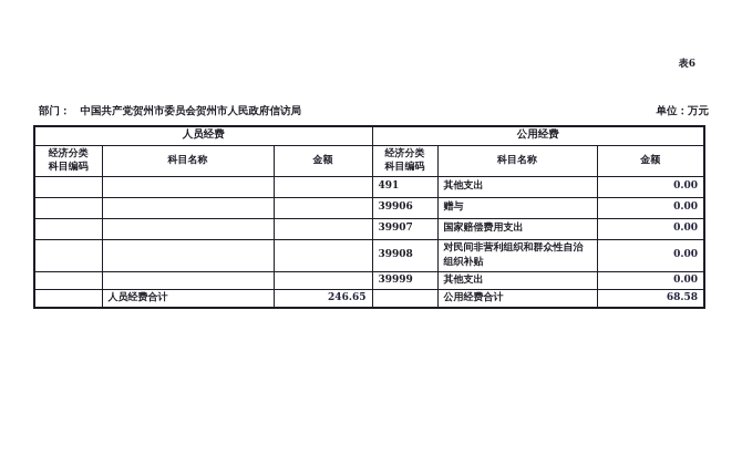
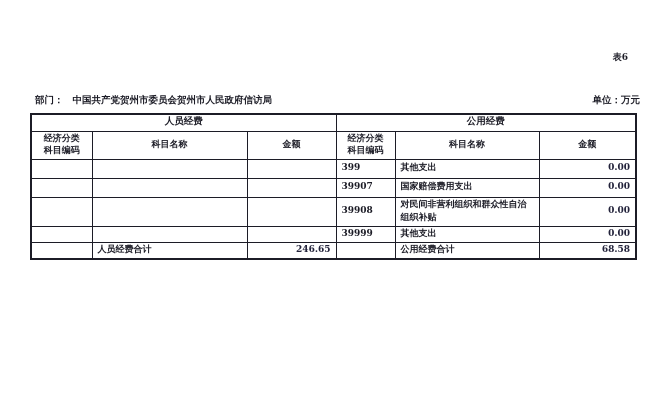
  表6
  部门： 中国共产党贺州市委员会贺州市人民政府信访局
  单位：万元
  人员经费	公用经费
  经济分类 科目编码	科目名称	金额	经济分类 科目编码	科目名称	金额
- 			491	其他支出	0.00
+ 			399	其他支出	0.00
- 			39906	赠与	0.00
  			39907	国家赔偿费用支出	0.00
  			39908	对民间非营利组织和群众性自治组织补贴	0.00
  			39999	其他支出	0.00
  	人员经费合计	246.65		公用经费合计	68.58
